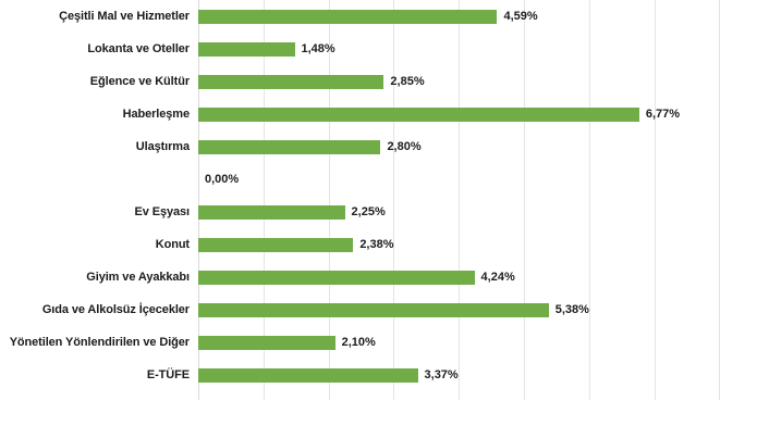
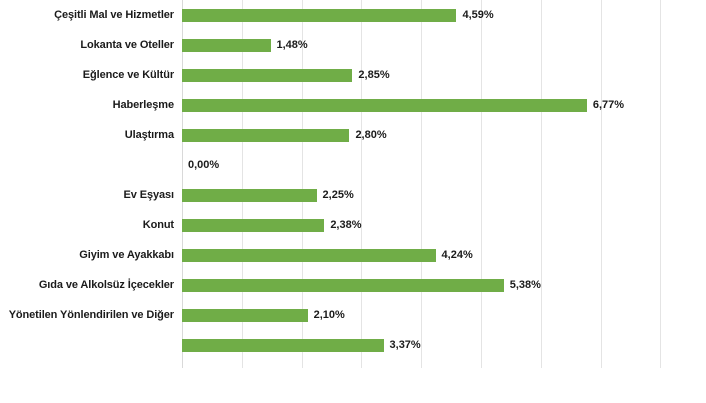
  Çeşitli Mal ve Hizmetler
  4,59%
  Lokanta ve Oteller
  1,48%
  Eğlence ve Kültür
  2,85%
  Haberleşme
  6,77%
  Ulaştırma
  2,80%
  0,00%
  Ev Eşyası
  2,25%
  Konut
  2,38%
  Giyim ve Ayakkabı
  4,24%
  Gıda ve Alkolsüz İçecekler
  5,38%
  Yönetilen Yönlendirilen ve Diğer
  2,10%
- E-TÜFE
  3,37%
